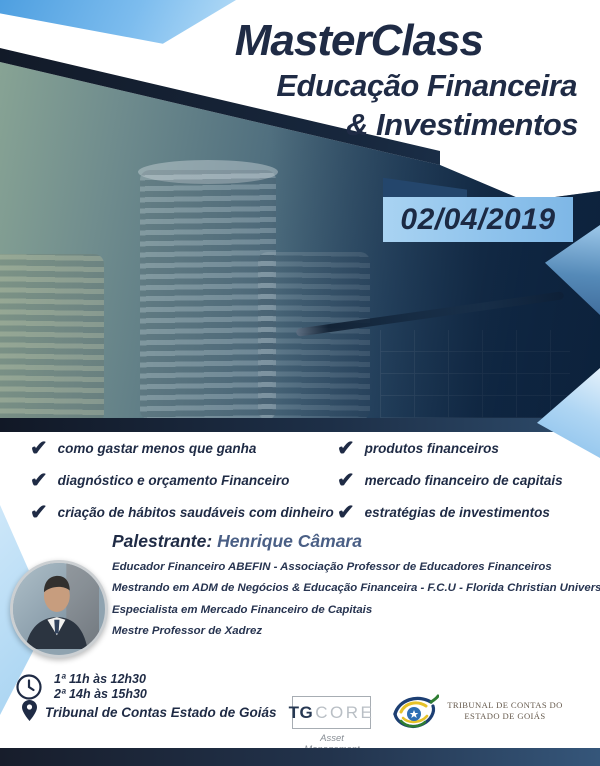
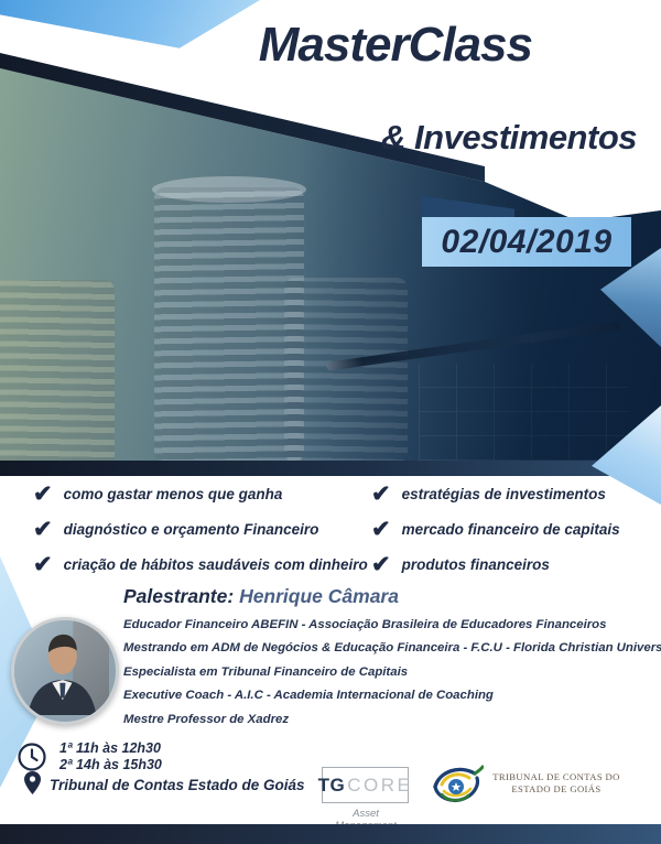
  MasterClass
- Educação Financeira
  & Investimentos
  02/04/2019
  ✔
  como gastar menos que ganha
  ✔
  diagnóstico e orçamento Financeiro
  ✔
  criação de hábitos saudáveis com dinheiro
  ✔
- produtos financeiros
+ estratégias de investimentos
  ✔
  mercado financeiro de capitais
  ✔
- estratégias de investimentos
+ produtos financeiros
  Palestrante: Henrique Câmara
- Educador Financeiro ABEFIN - Associação Professor de Educadores Financeiros
+ Educador Financeiro ABEFIN - Associação Brasileira de Educadores Financeiros
  Mestrando em ADM de Negócios & Educação Financeira - F.C.U - Florida Christian Univers
- Especialista em Mercado Financeiro de Capitais
+ Especialista em Tribunal Financeiro de Capitais
+ Executive Coach - A.I.C - Academia Internacional de Coaching
  Mestre Professor de Xadrez
  1ª 11h às 12h30
  2ª 14h às 15h30
  Tribunal de Contas Estado de Goiás
  TG
  CORE
  TRIBUNAL DE CONTAS DO
  ESTADO DE GOIÁS
